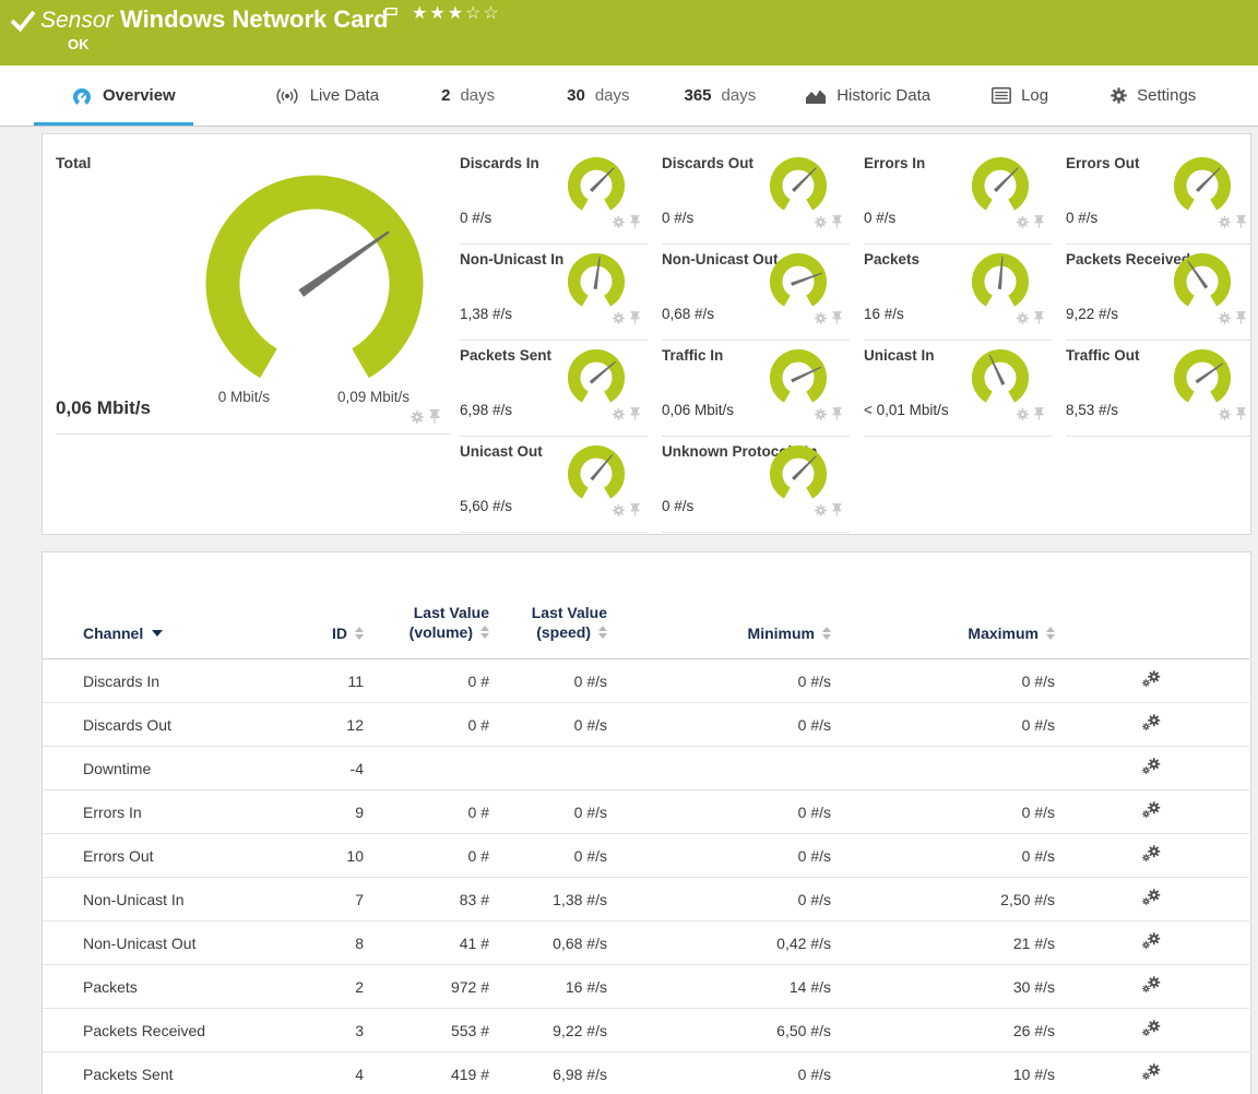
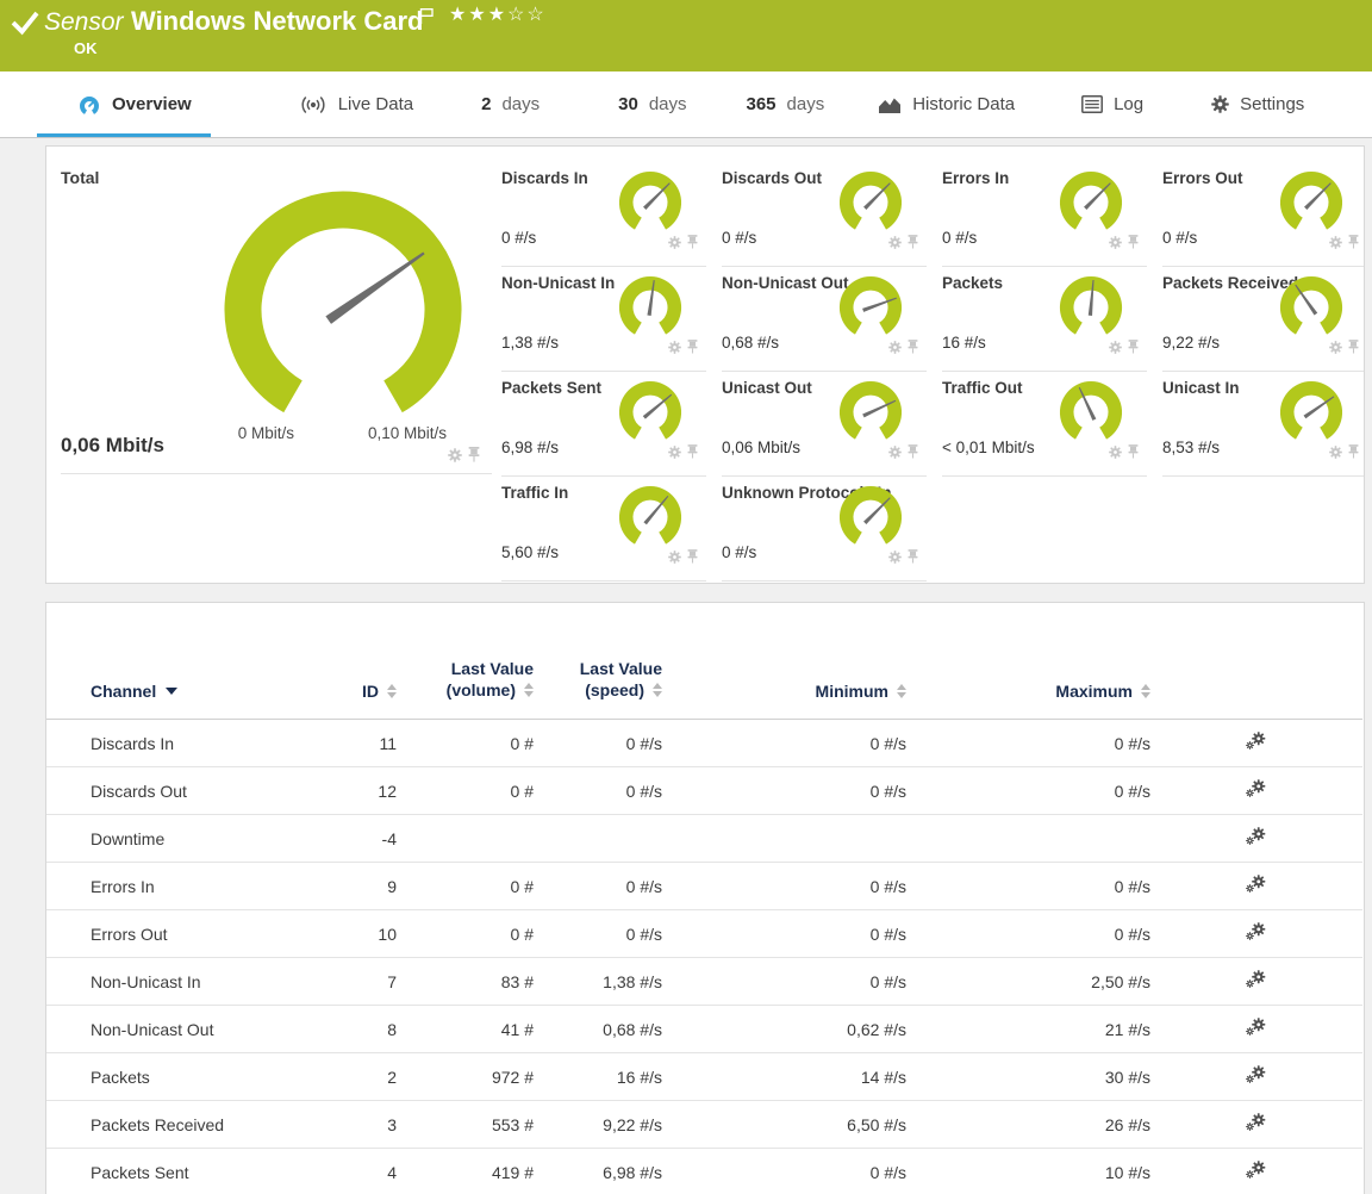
  Sensor
  Windows Network Card
  ★★★☆☆
  OK
  Overview
  Live Data
  2
  days
  30
  days
  365
  days
  Historic Data
  Log
  Settings
  Total
  0 Mbit/s
- 0,09 Mbit/s
+ 0,10 Mbit/s
  0,06 Mbit/s
  Discards In
  0 #/s
  Discards Out
  0 #/s
  Errors In
  0 #/s
  Errors Out
  0 #/s
  Non-Unicast In
  1,38 #/s
  Non-Unicast Out
  0,68 #/s
  Packets
  16 #/s
  Packets Receive
  9,22 #/s
  Packets Sent
  6,98 #/s
- Traffic In
+ Unicast Out
  0,06 Mbit/s
- Unicast In
+ Traffic Out
  < 0,01 Mbit/s
- Traffic Out
+ Unicast In
  8,53 #/s
- Unicast Out
+ Traffic In
  5,60 #/s
  Unknown Protoc
  0 #/s
  Channel	ID	Last Value (volume)	Last Value (speed)	Minimum	Maximum
  Discards In	11	0 #	0 #/s	0 #/s	0 #/s
  Discards Out	12	0 #	0 #/s	0 #/s	0 #/s
  Downtime	-4
  Errors In	9	0 #	0 #/s	0 #/s	0 #/s
  Errors Out	10	0 #	0 #/s	0 #/s	0 #/s
  Non-Unicast In	7	83 #	1,38 #/s	0 #/s	2,50 #/s
- Non-Unicast Out	8	41 #	0,68 #/s	0,42 #/s	21 #/s
+ Non-Unicast Out	8	41 #	0,68 #/s	0,62 #/s	21 #/s
  Packets	2	972 #	16 #/s	14 #/s	30 #/s
  Packets Received	3	553 #	9,22 #/s	6,50 #/s	26 #/s
  Packets Sent	4	419 #	6,98 #/s	0 #/s	10 #/s
